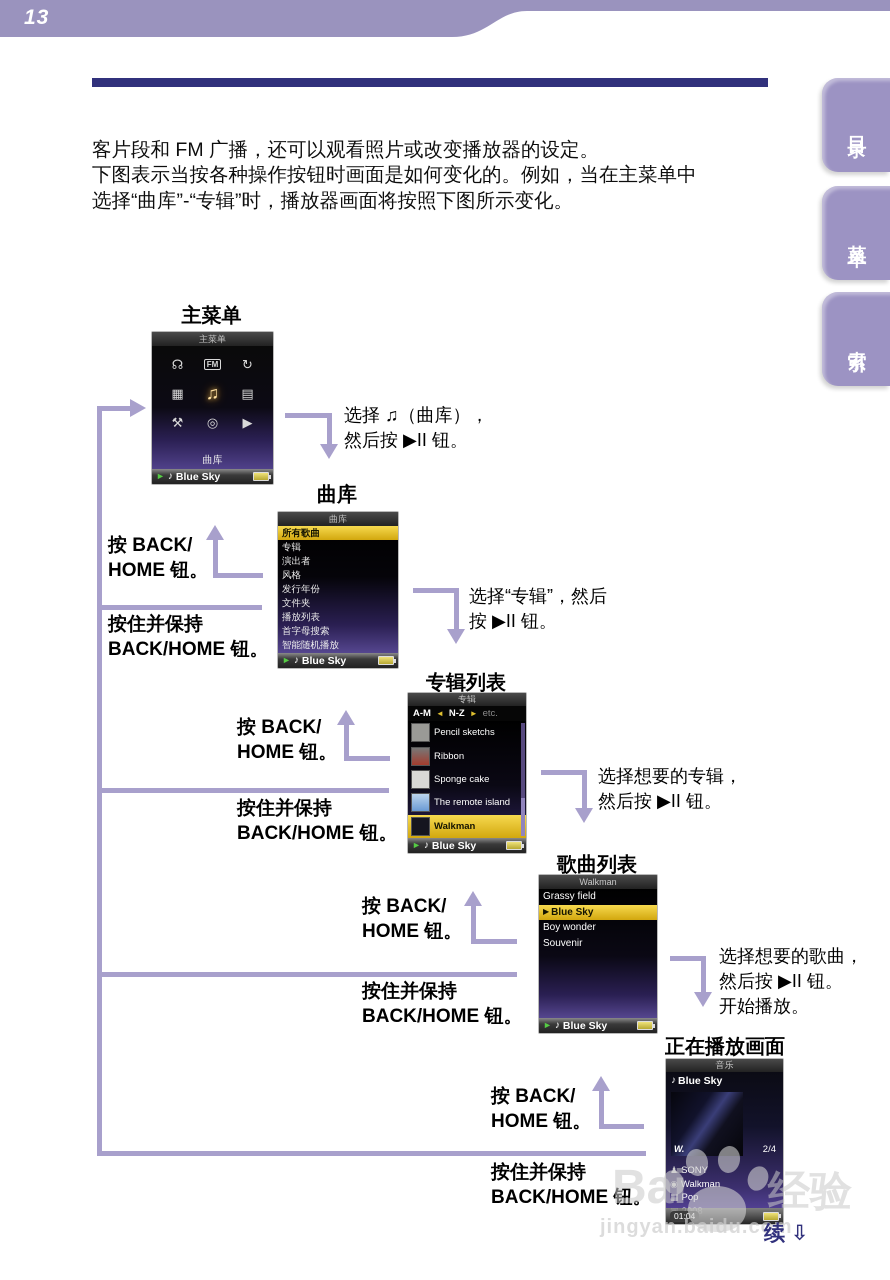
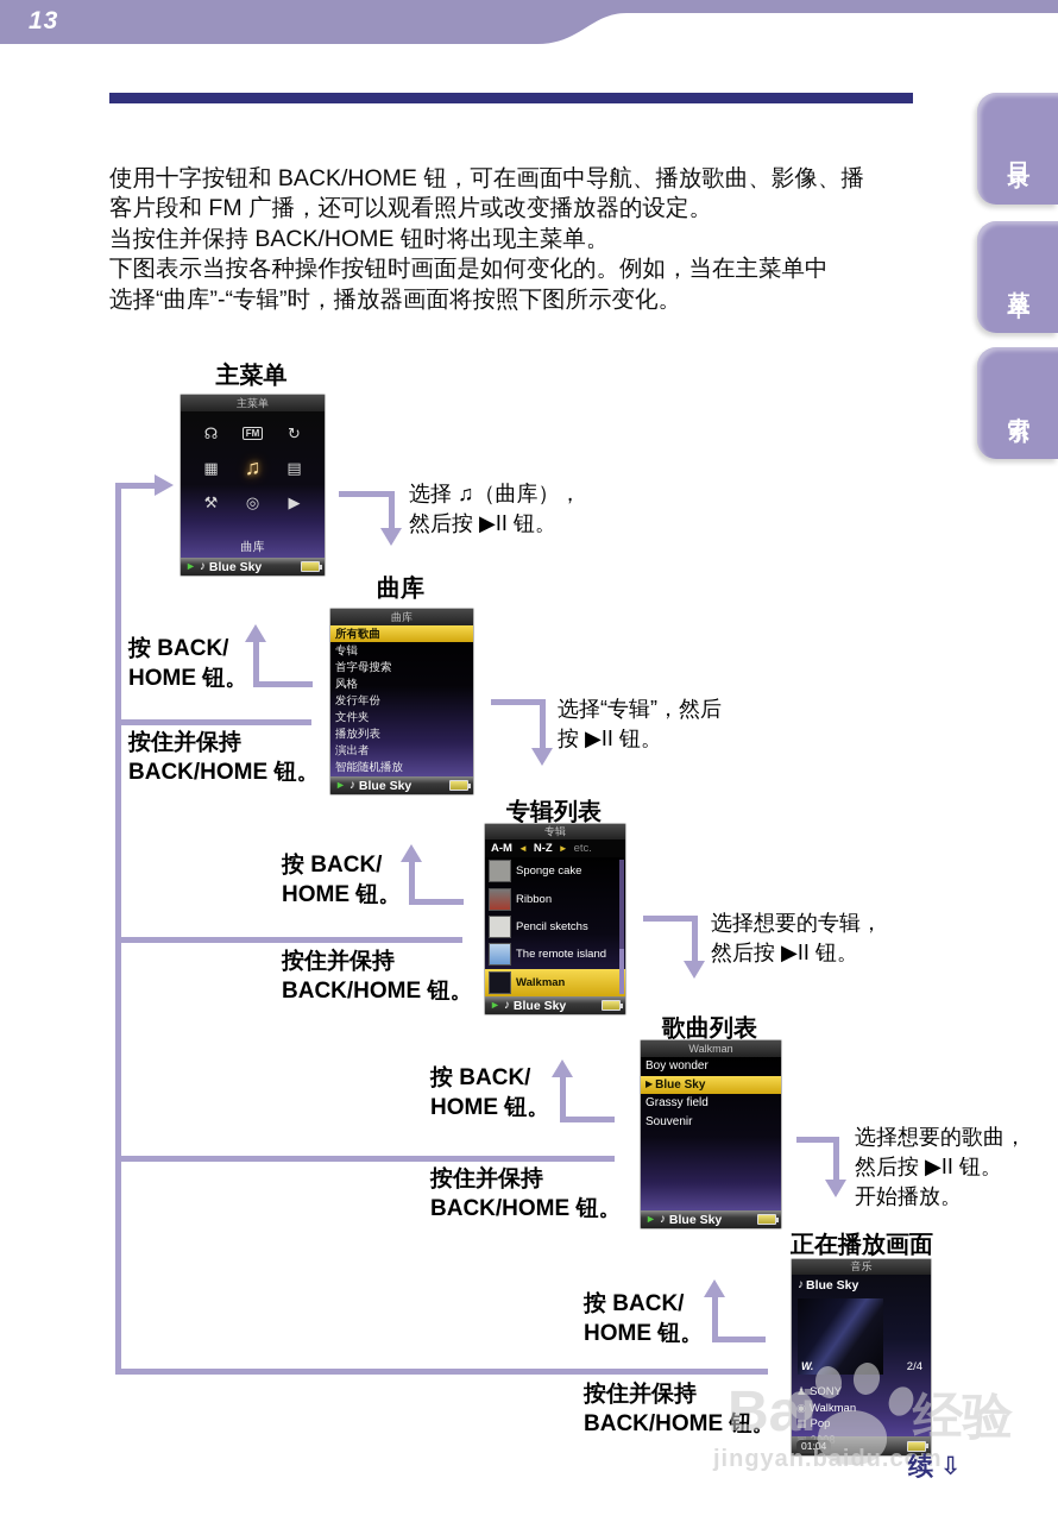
  13
+ 使用十字按钮和 BACK/HOME 钮，可在画面中导航、播放歌曲、影像、播
  客片段和 FM 广播，还可以观看照片或改变播放器的设定。
+ 当按住并保持 BACK/HOME 钮时将出现主菜单。
  下图表示当按各种操作按钮时画面是如何变化的。例如，当在主菜单中
  选择“曲库”-“专辑”时，播放器画面将按照下图所示变化。
  按 BACK/
  HOME 钮。
  按住并保持
  BACK/HOME 钮。
  按 BACK/
  HOME 钮。
  按住并保持
  BACK/HOME 钮。
  按 BACK/
  HOME 钮。
  按住并保持
  BACK/HOME 钮。
  按 BACK/
  HOME 钮。
  按住并保持
  BACK/HOME 钮。
  选择 ♫（曲库），
  然后按 ▶II 钮。
  选择“专辑”，然后
  按 ▶II 钮。
  选择想要的专辑，
  然后按 ▶II 钮。
  选择想要的歌曲，
  然后按 ▶II 钮。
  开始播放。
  主菜单
  曲库
  专辑列表
  歌曲列表
  正在播放画面
  主菜单
  ☊
  FM
  ↻
  ▦
  ♫
  ▤
  ⚒
  ◎
  ▶
  曲库
  ►
  ♪
  Blue Sky
  曲库
  所有歌曲
  专辑
- 演出者
+ 首字母搜索
  风格
  发行年份
  文件夹
  播放列表
- 首字母搜索
+ 演出者
  智能随机播放
  ►
  ♪
  Blue Sky
  专辑
  A-M
  ◄
  N-Z
  ►
  etc.
- Pencil sketchs
+ Sponge cake
  Ribbon
- Sponge cake
+ Pencil sketchs
  The remote island
  Walkman
  ►
  ♪
  Blue Sky
  Walkman
- Grassy field
+ Boy wonder
  ▶
  Blue Sky
- Boy wonder
+ Grassy field
  Souvenir
  ►
  ♪
  Blue Sky
  音乐
  ♪
  Blue Sky
  W.
  2/4
  ♟
  SONY
  ◉
  Walkman
  ▦
  Pop
  01:04
  Bai
  经验
  jingyan.baidu.com
  续 ⇩
